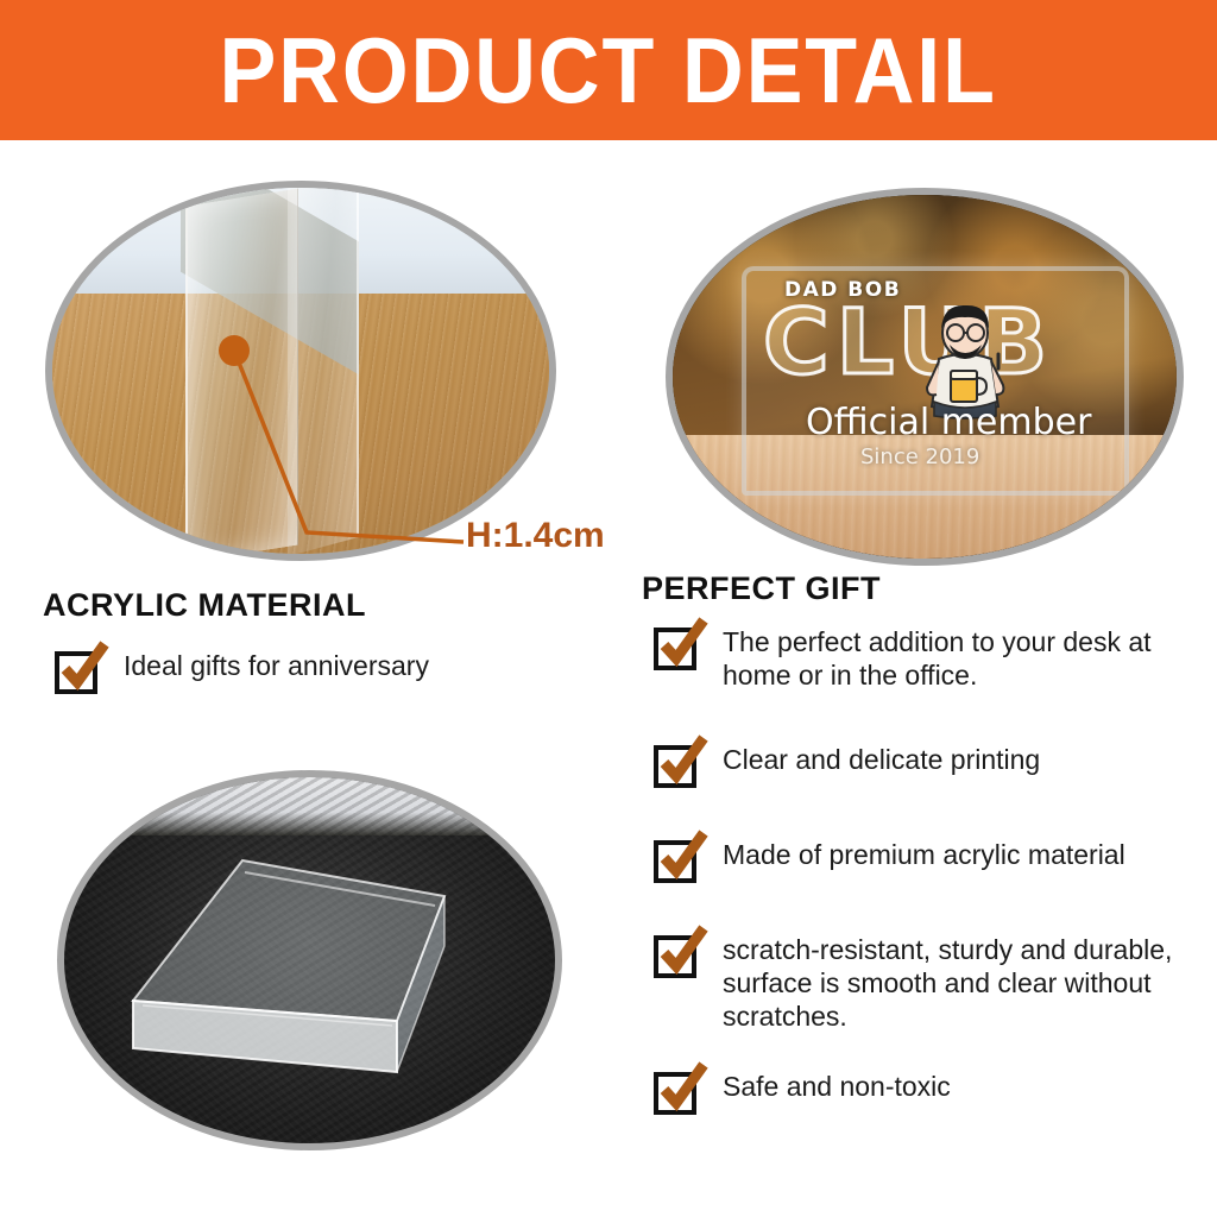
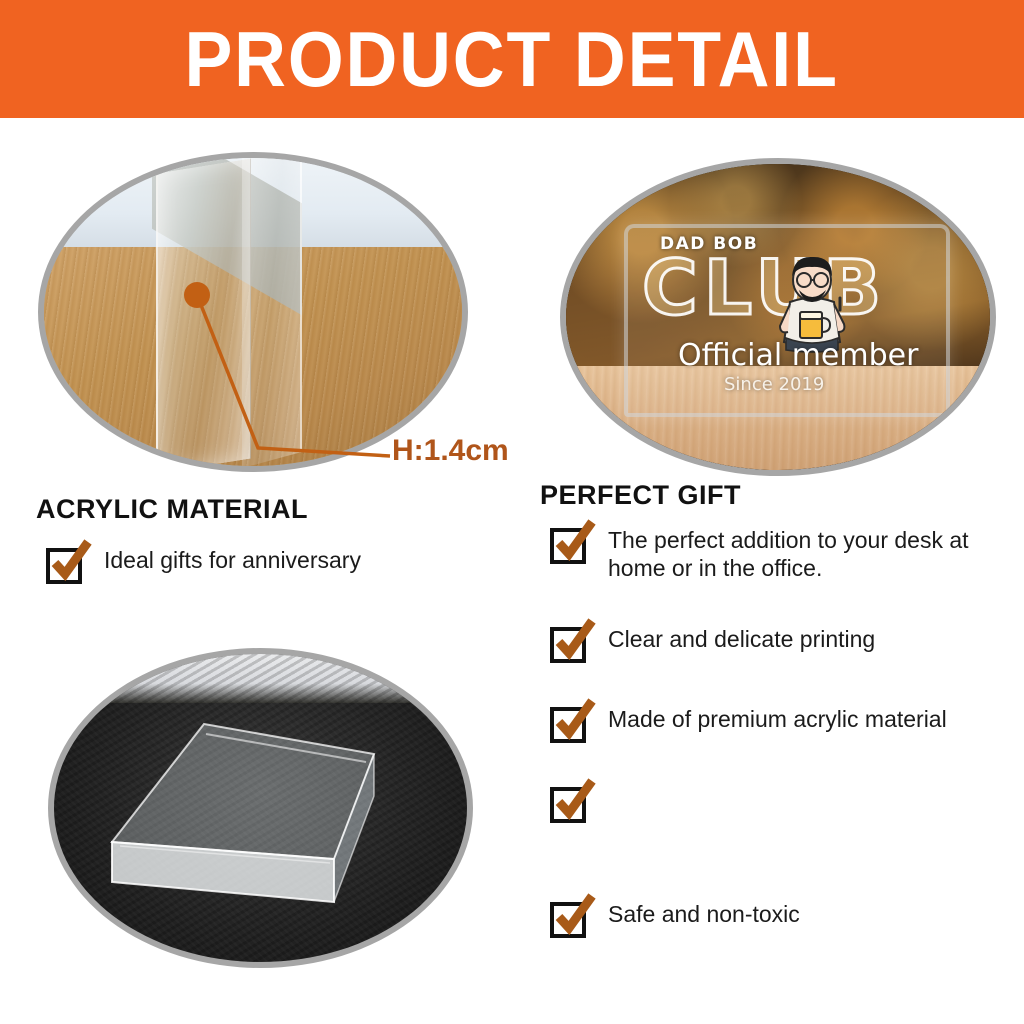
  PRODUCT DETAIL
  H:1.4cm
  DAD BOB
  CLUB
  Official member
  Since 2019
  ACRYLIC MATERIAL
  Ideal gifts for anniversary
  PERFECT GIFT
  The perfect addition to your desk at home or in the office.
  Clear and delicate printing
  Made of premium acrylic material
- scratch-resistant, sturdy and durable, surface is smooth and clear without scratches.
  Safe and non-toxic
